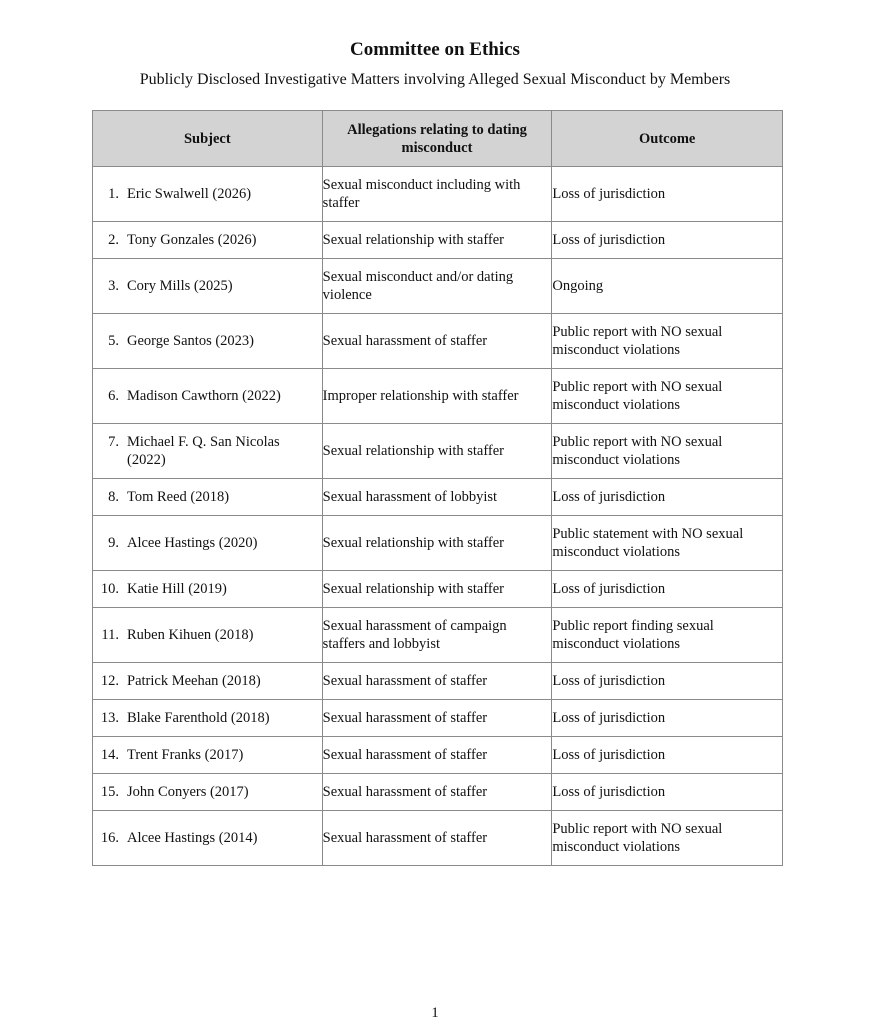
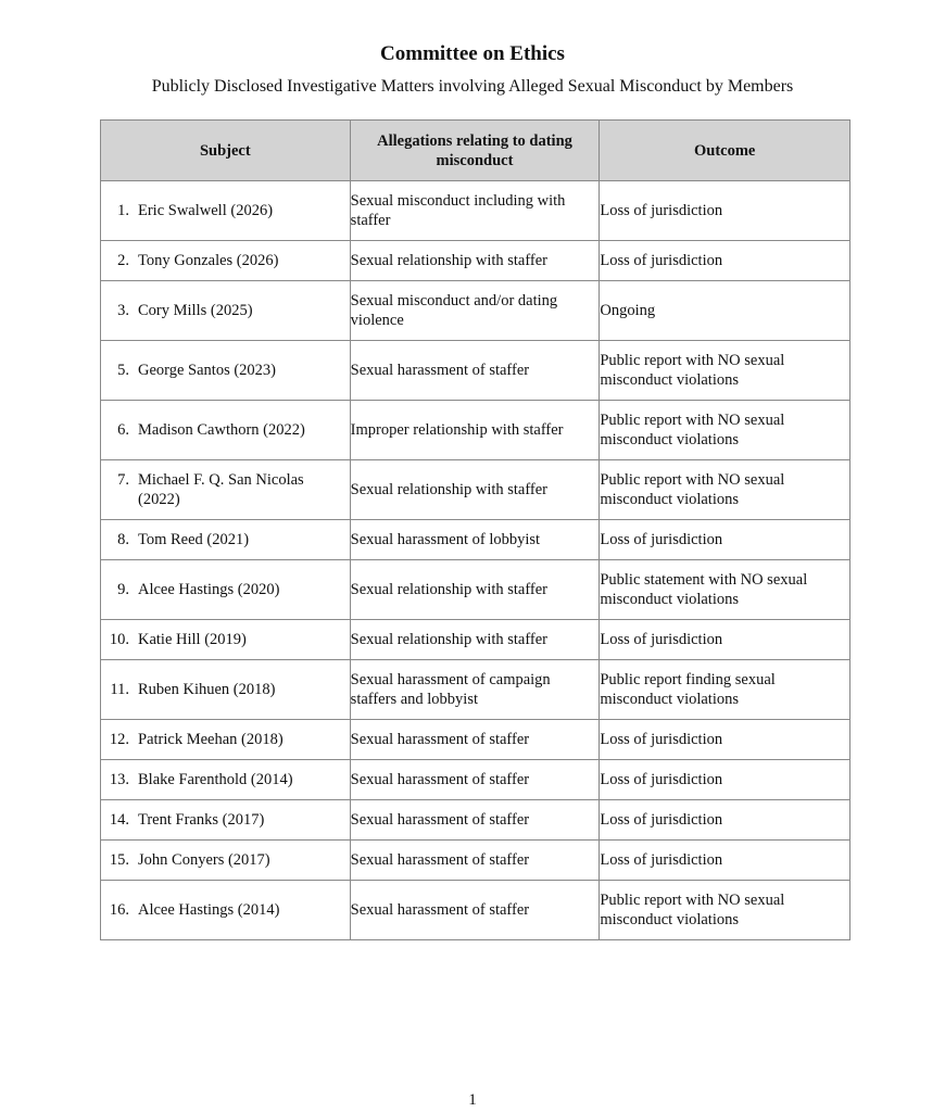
  Committee on Ethics
  Publicly Disclosed Investigative Matters involving Alleged Sexual Misconduct by Members
  Subject	Allegations relating to dating misconduct	Outcome
  1. Eric Swalwell (2026)	Sexual misconduct including with staffer	Loss of jurisdiction
  2. Tony Gonzales (2026)	Sexual relationship with staffer	Loss of jurisdiction
  3. Cory Mills (2025)	Sexual misconduct and/or dating violence	Ongoing
  5. George Santos (2023)	Sexual harassment of staffer	Public report with NO sexual misconduct violations
  6. Madison Cawthorn (2022)	Improper relationship with staffer	Public report with NO sexual misconduct violations
  7. Michael F. Q. San Nicolas (2022)	Sexual relationship with staffer	Public report with NO sexual misconduct violations
- 8. Tom Reed (2018)	Sexual harassment of lobbyist	Loss of jurisdiction
+ 8. Tom Reed (2021)	Sexual harassment of lobbyist	Loss of jurisdiction
  9. Alcee Hastings (2020)	Sexual relationship with staffer	Public statement with NO sexual misconduct violations
  10. Katie Hill (2019)	Sexual relationship with staffer	Loss of jurisdiction
  11. Ruben Kihuen (2018)	Sexual harassment of campaign staffers and lobbyist	Public report finding sexual misconduct violations
  12. Patrick Meehan (2018)	Sexual harassment of staffer	Loss of jurisdiction
- 13. Blake Farenthold (2018)	Sexual harassment of staffer	Loss of jurisdiction
+ 13. Blake Farenthold (2014)	Sexual harassment of staffer	Loss of jurisdiction
  14. Trent Franks (2017)	Sexual harassment of staffer	Loss of jurisdiction
  15. John Conyers (2017)	Sexual harassment of staffer	Loss of jurisdiction
  16. Alcee Hastings (2014)	Sexual harassment of staffer	Public report with NO sexual misconduct violations
  1
